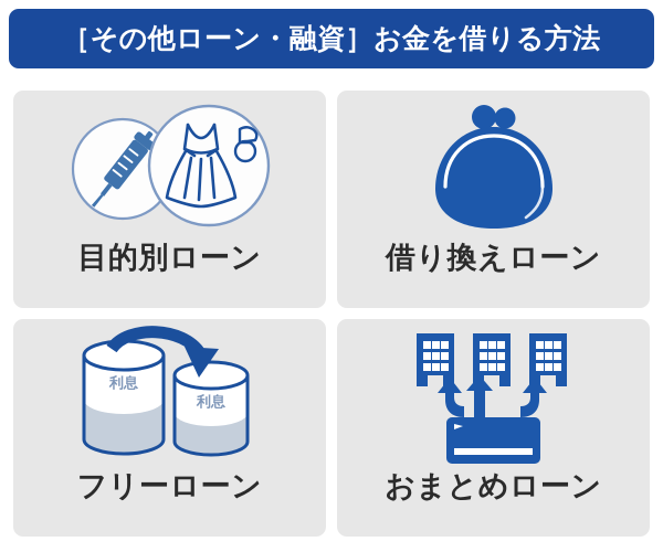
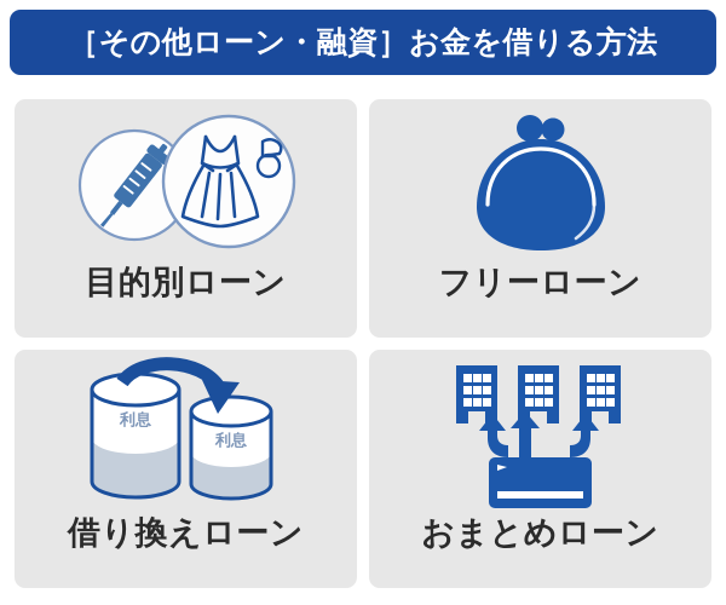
  ［その他ローン・融資］お金を借りる方法
  目的別ローン
- 借り換えローン
+ フリーローン
  利息
  利息
- フリーローン
+ 借り換えローン
  おまとめローン
